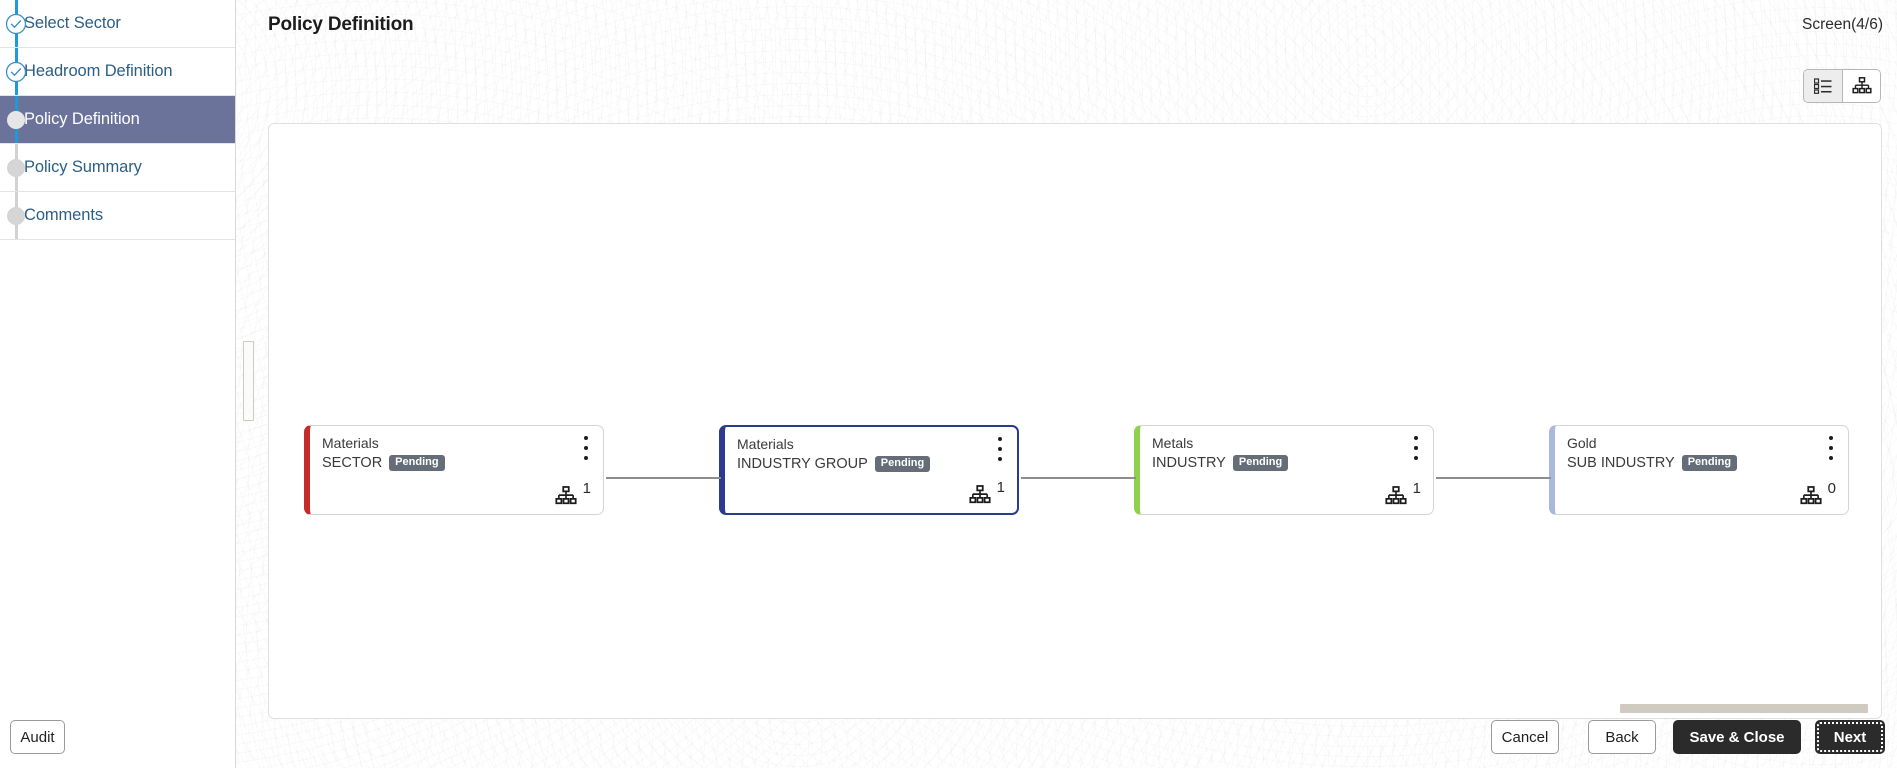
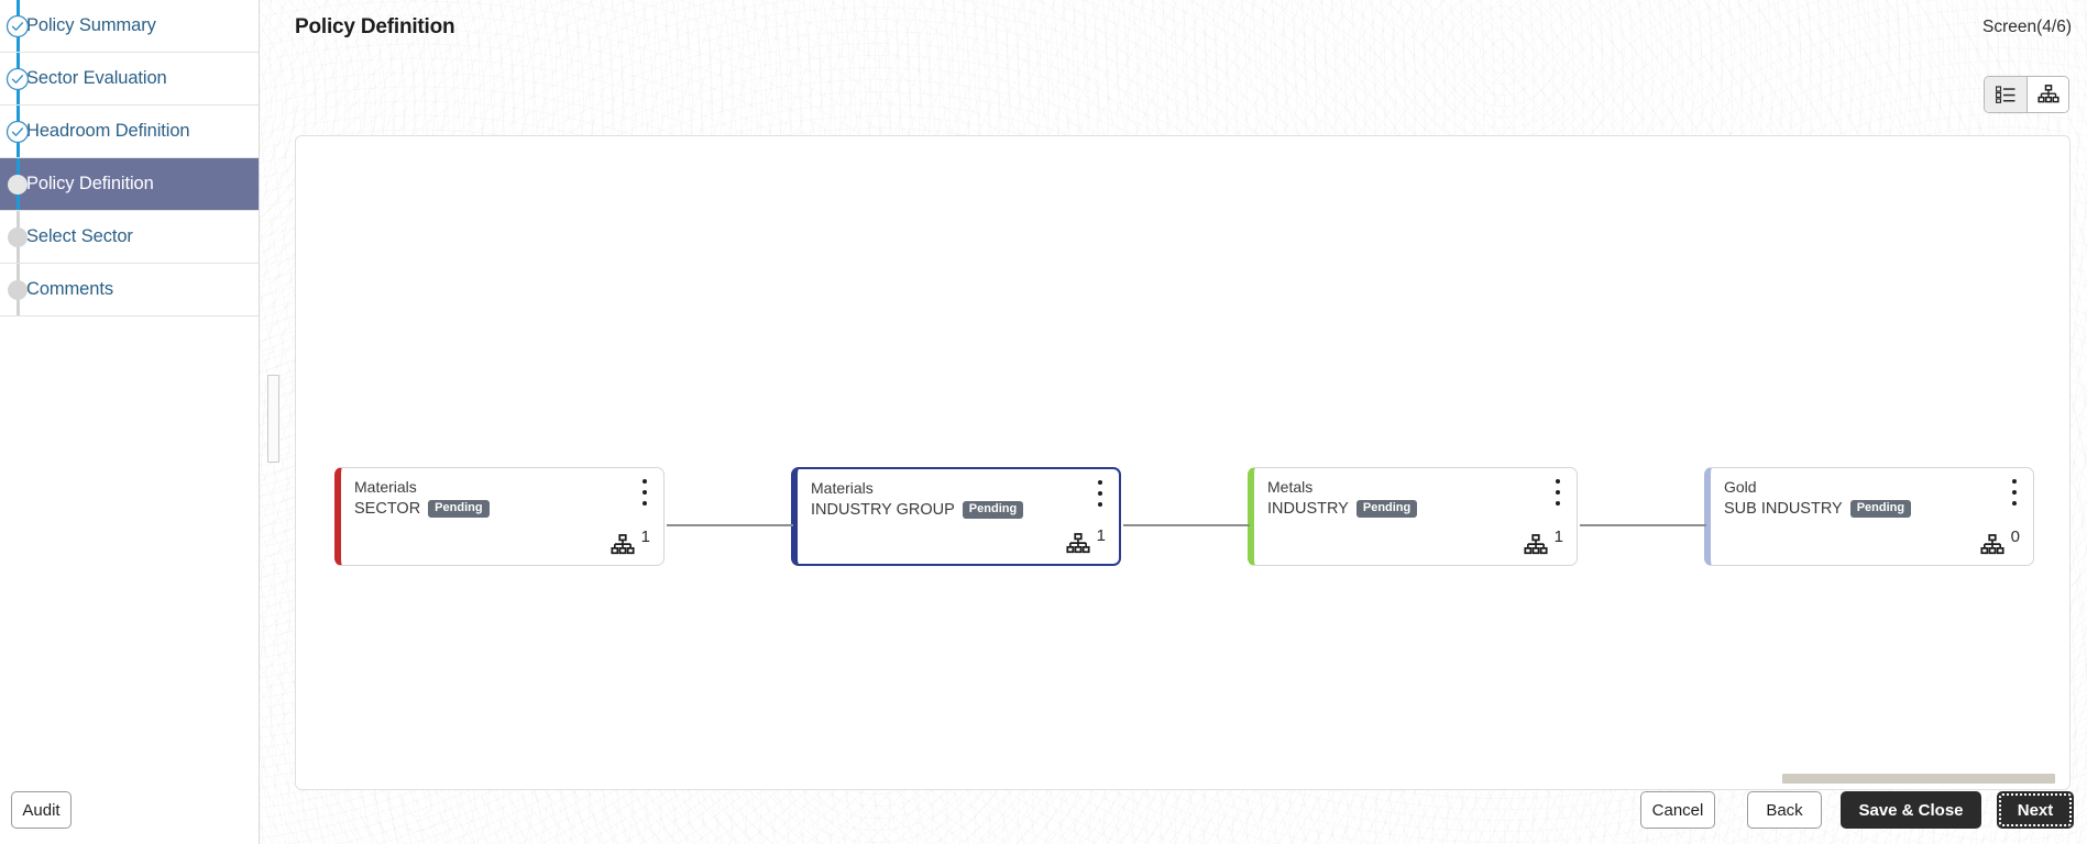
- Select Sector
+ Policy Summary
+ Sector Evaluation
  Headroom Definition
  Policy Definition
- Policy Summary
+ Select Sector
  Comments
  Policy Definition
  Screen(4/6)
  Materials
  SECTOR
  Pending
  1
  Materials
  INDUSTRY GROUP
  Pending
  1
  Metals
  INDUSTRY
  Pending
  1
  Gold
  SUB INDUSTRY
  Pending
  0
  Audit
  Cancel
  Back
  Save & Close
  Next
